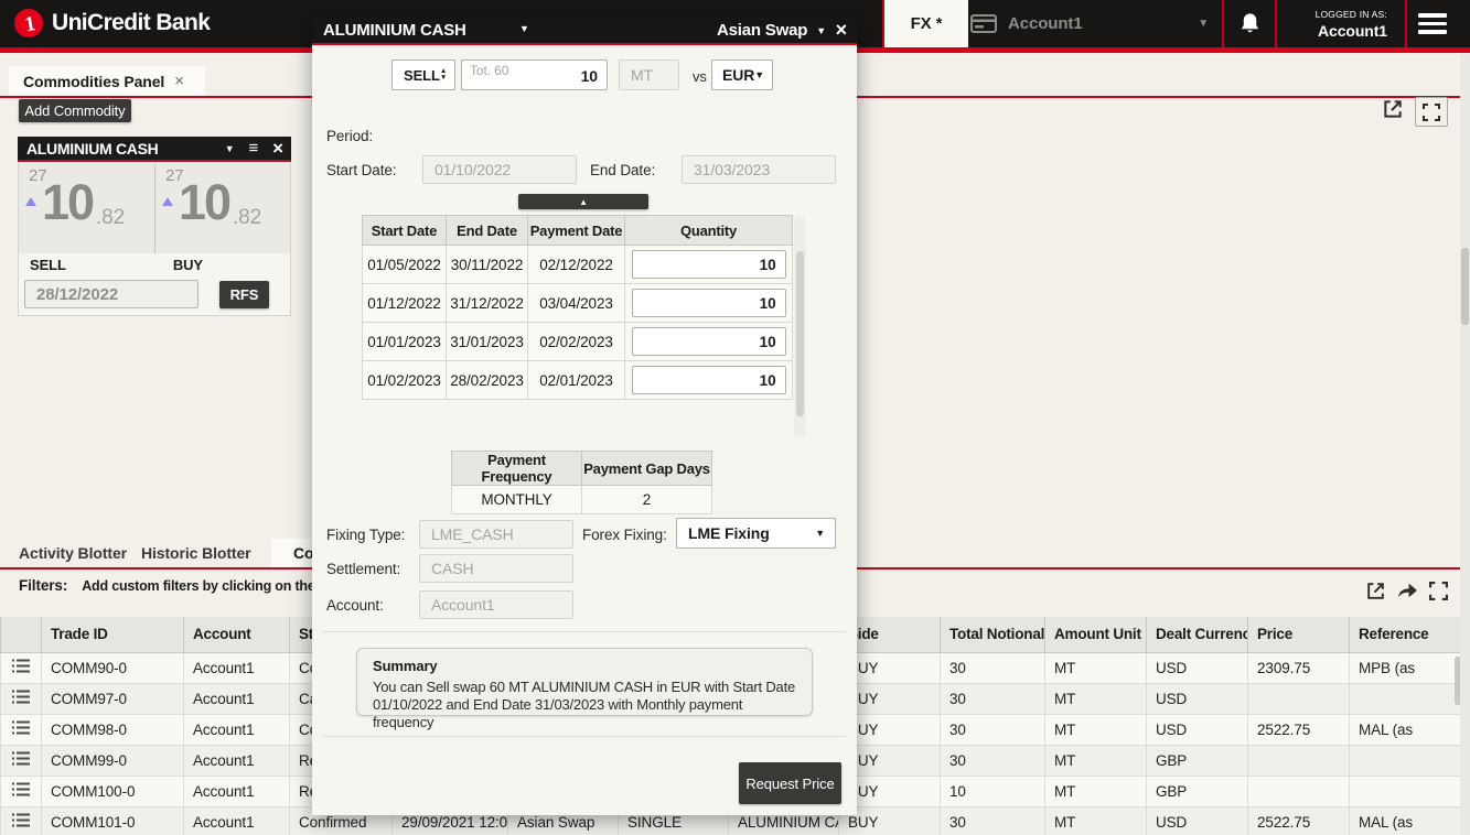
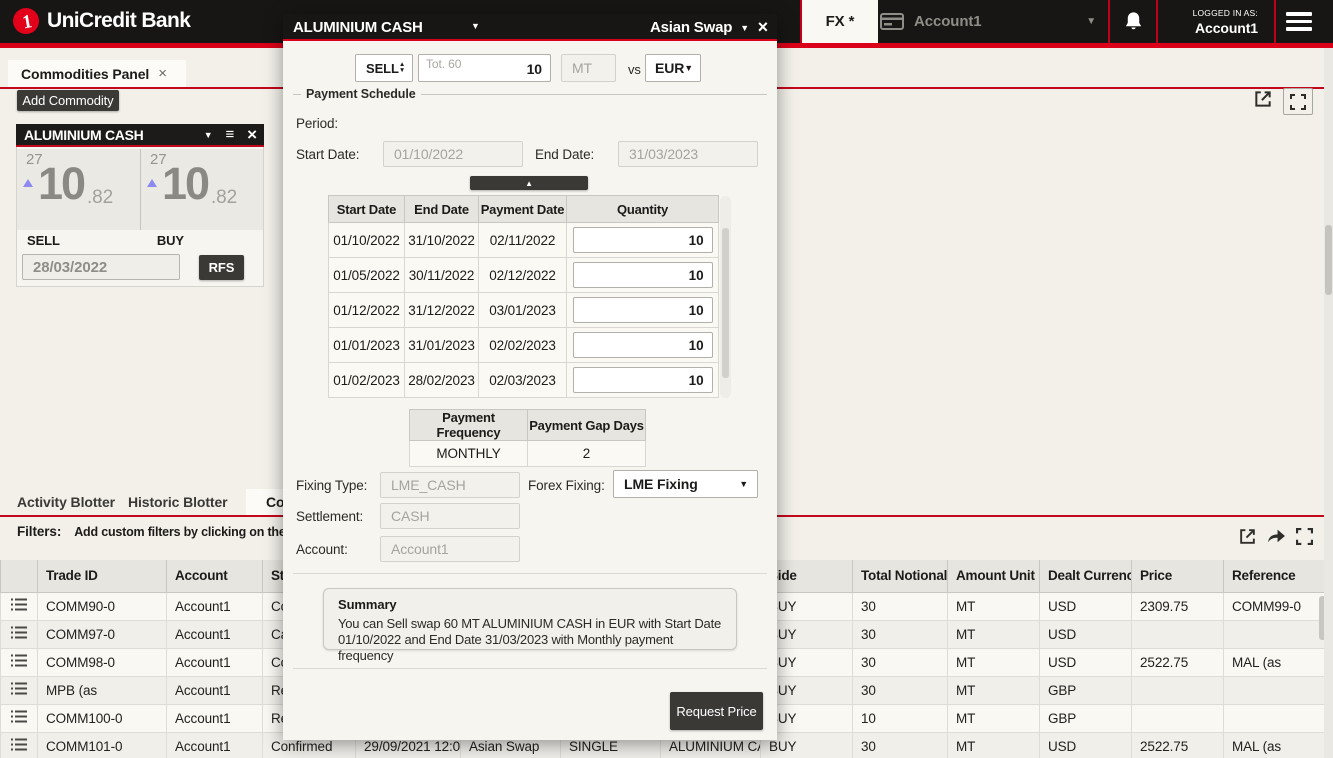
  UniCredit Bank
  FX *
  Account1
  ▼
  LOGGED IN AS:
  Account1
  Commodities Panel
  ×
  Add Commodity
  ALUMINIUM CASH
  ▼
  ≡
  ×
  27
  10
  .82
  27
  10
  .82
  SELL
  BUY
- 28/12/2022
+ 28/03/2022
  RFS
  Activity Blotter
  Historic Blotter
  Filters:
  	Trade ID	Account	St					ide	Total Notional	Amount Unit	Dealt Currenc	Price	Reference
- 	COMM90-0	Account1	C					UY	30	MT	USD	2309.75	MPB (as
+ 	COMM90-0	Account1	C					UY	30	MT	USD	2309.75	COMM99-0
  	COMM97-0	Account1	C					UY	30	MT	USD
  	COMM98-0	Account1	C					UY	30	MT	USD	2522.75	MAL (as
- 	COMM99-0	Account1	R					UY	30	MT	GBP
+ 	MPB (as	Account1	R					UY	30	MT	GBP
  	COMM100-0	Account1	R					UY	10	MT	GBP
  	COMM101-0	Account1	Confirmed	29/09/2021 12:0	Asian Swap	SINGLE	ALUMINIUM C	BUY	30	MT	USD	2522.75	MAL (as
  ALUMINIUM CASH
  ▼
  Asian Swap
  ▼
  ×
  SELL
  Tot. 60
  10
  MT
  vs
  EUR
  ▼
+ Payment Schedule
  Period:
  Start Date:
  01/10/2022
  End Date:
  31/03/2023
  ▲
  Start Date	End Date	Payment Date	Quantity
+ 01/10/2022	31/10/2022	02/11/2022	10
  01/05/2022	30/11/2022	02/12/2022	10
- 01/12/2022	31/12/2022	03/04/2023	10
+ 01/12/2022	31/12/2022	03/01/2023	10
  01/01/2023	31/01/2023	02/02/2023	10
- 01/02/2023	28/02/2023	02/01/2023	10
+ 01/02/2023	28/02/2023	02/03/2023	10
  Payment Frequency	Payment Gap Days
  MONTHLY	2
  Fixing Type:
  LME_CASH
  Forex Fixing:
  LME Fixing
  ▼
  Settlement:
  CASH
  Account:
  Account1
  Summary
  You can Sell swap 60 MT ALUMINIUM CASH in EUR with Start Date 01/10/2022 and End Date 31/03/2023 with Monthly payment frequency
  Request Price
